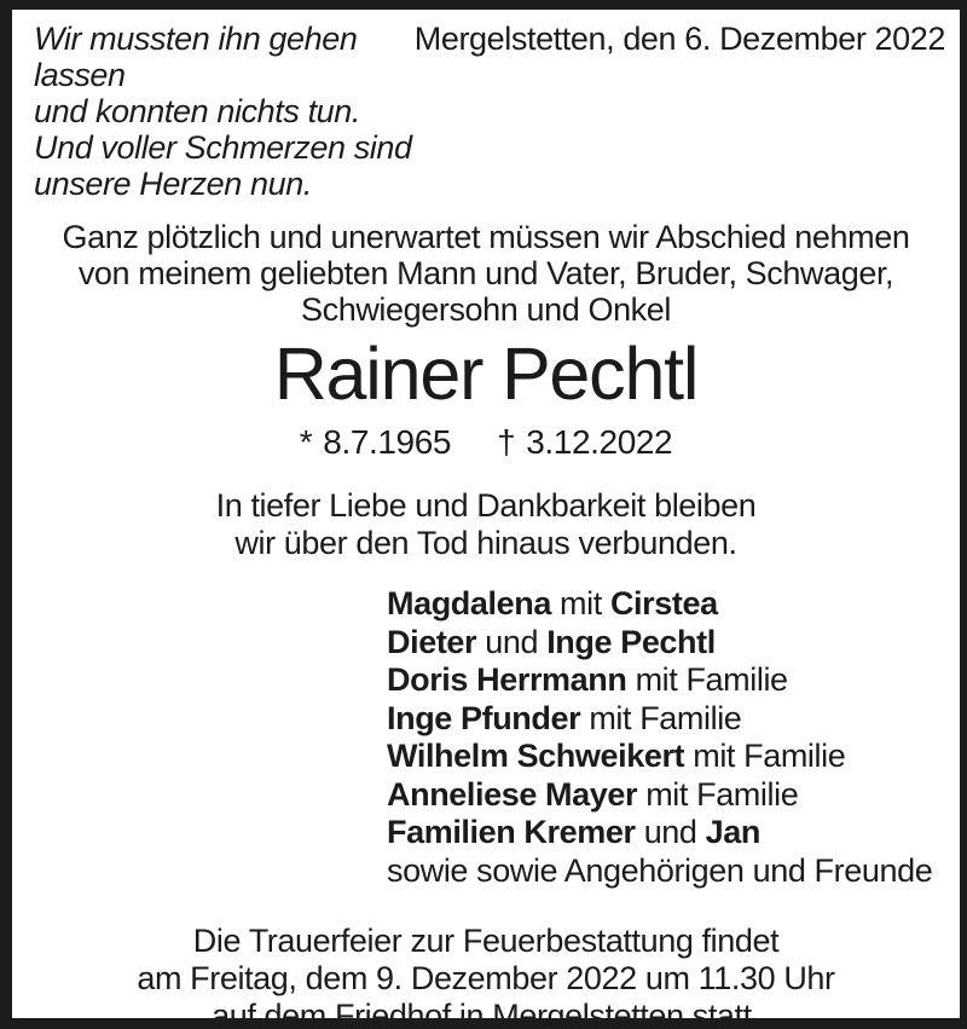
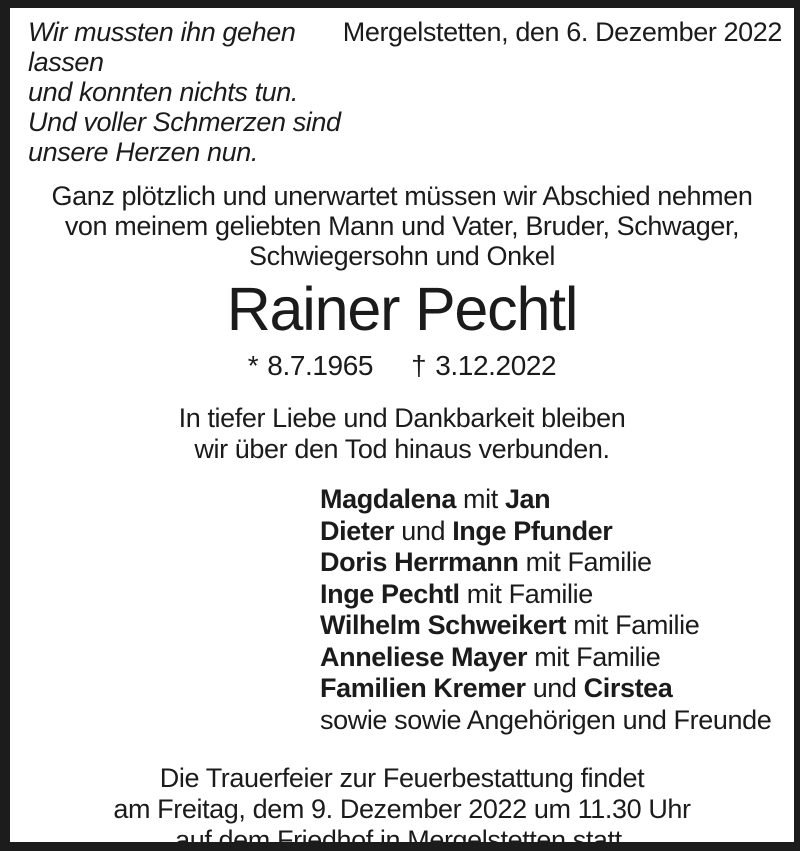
  Wir mussten ihn gehen lassen
  und konnten nichts tun.
  Und voller Schmerzen sind
  unsere Herzen nun.
  Mergelstetten, den 6. Dezember 2022
  Ganz plötzlich und unerwartet müssen wir Abschied nehmen
  von meinem geliebten Mann und Vater, Bruder, Schwager,
  Schwiegersohn und Onkel
  Rainer Pechtl
  * 8.7.1965 † 3.12.2022
  In tiefer Liebe und Dankbarkeit bleiben
  wir über den Tod hinaus verbunden.
- Magdalena mit Cirstea
+ Magdalena mit Jan
- Dieter und Inge Pechtl
+ Dieter und Inge Pfunder
  Doris Herrmann mit Familie
- Inge Pfunder mit Familie
+ Inge Pechtl mit Familie
  Wilhelm Schweikert mit Familie
  Anneliese Mayer mit Familie
- Familien Kremer und Jan
+ Familien Kremer und Cirstea
  sowie sowie Angehörigen und Freunde
  Die Trauerfeier zur Feuerbestattung findet
  am Freitag, dem 9. Dezember 2022 um 11.30 Uhr
  auf dem Friedhof in Mergelstetten statt.
